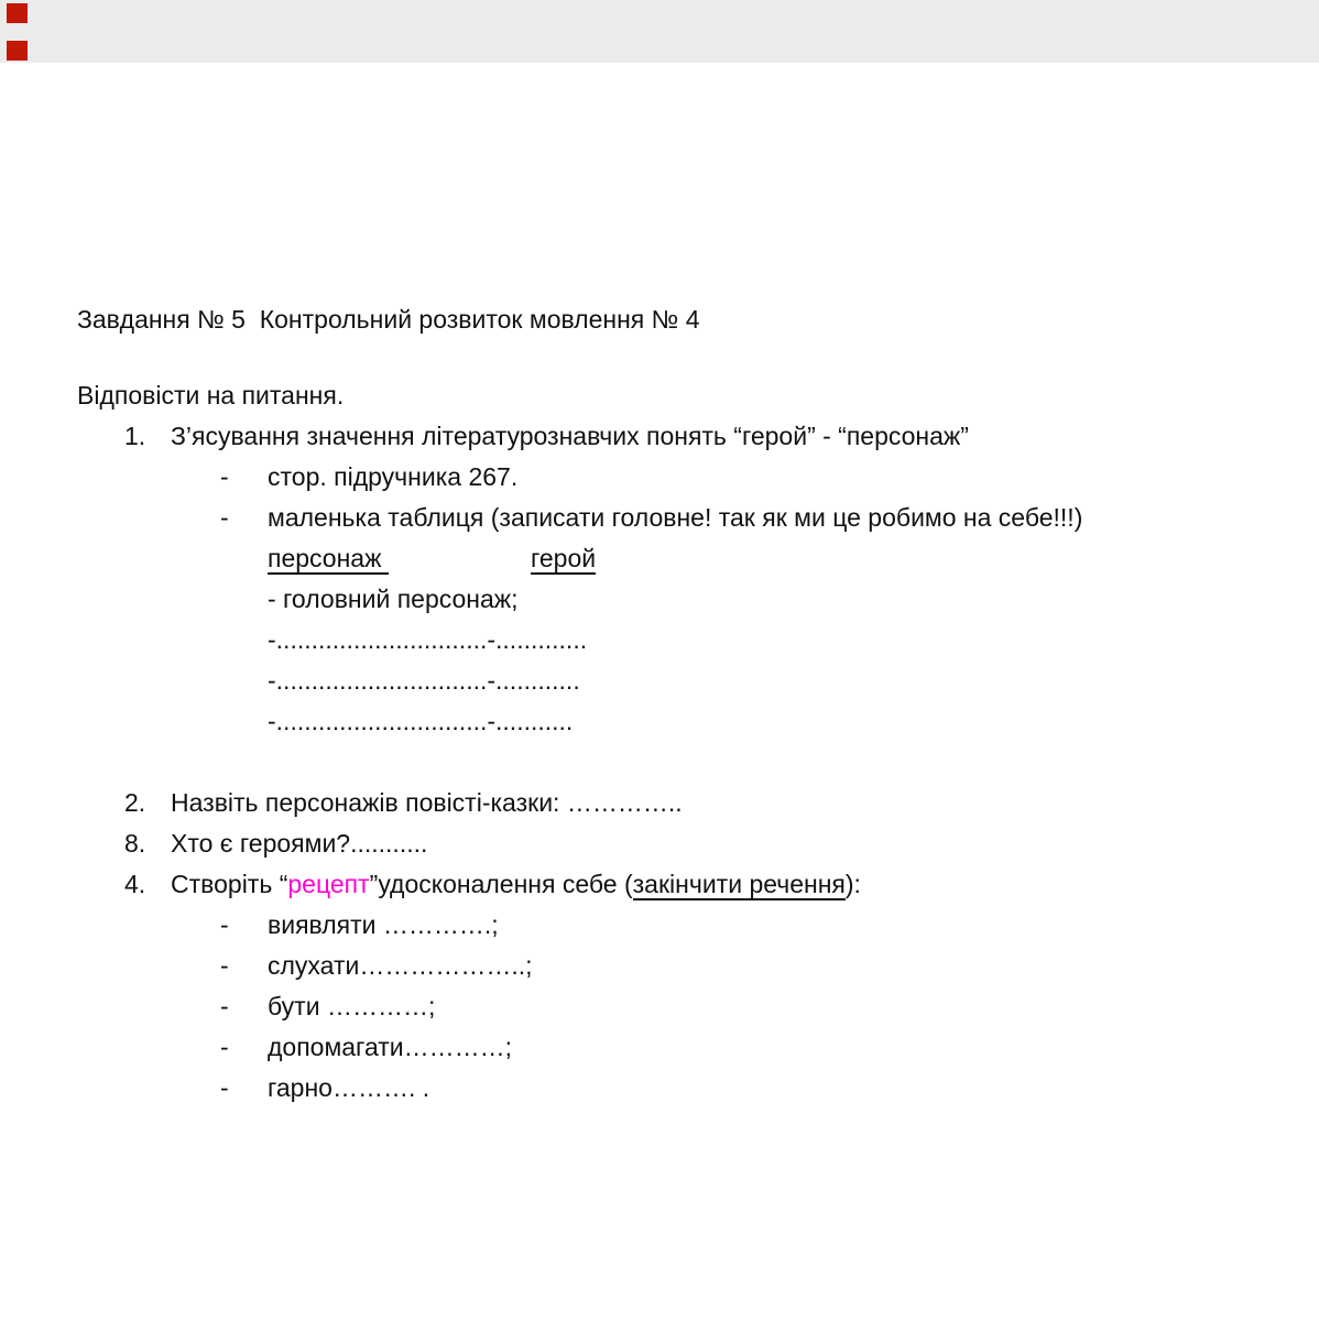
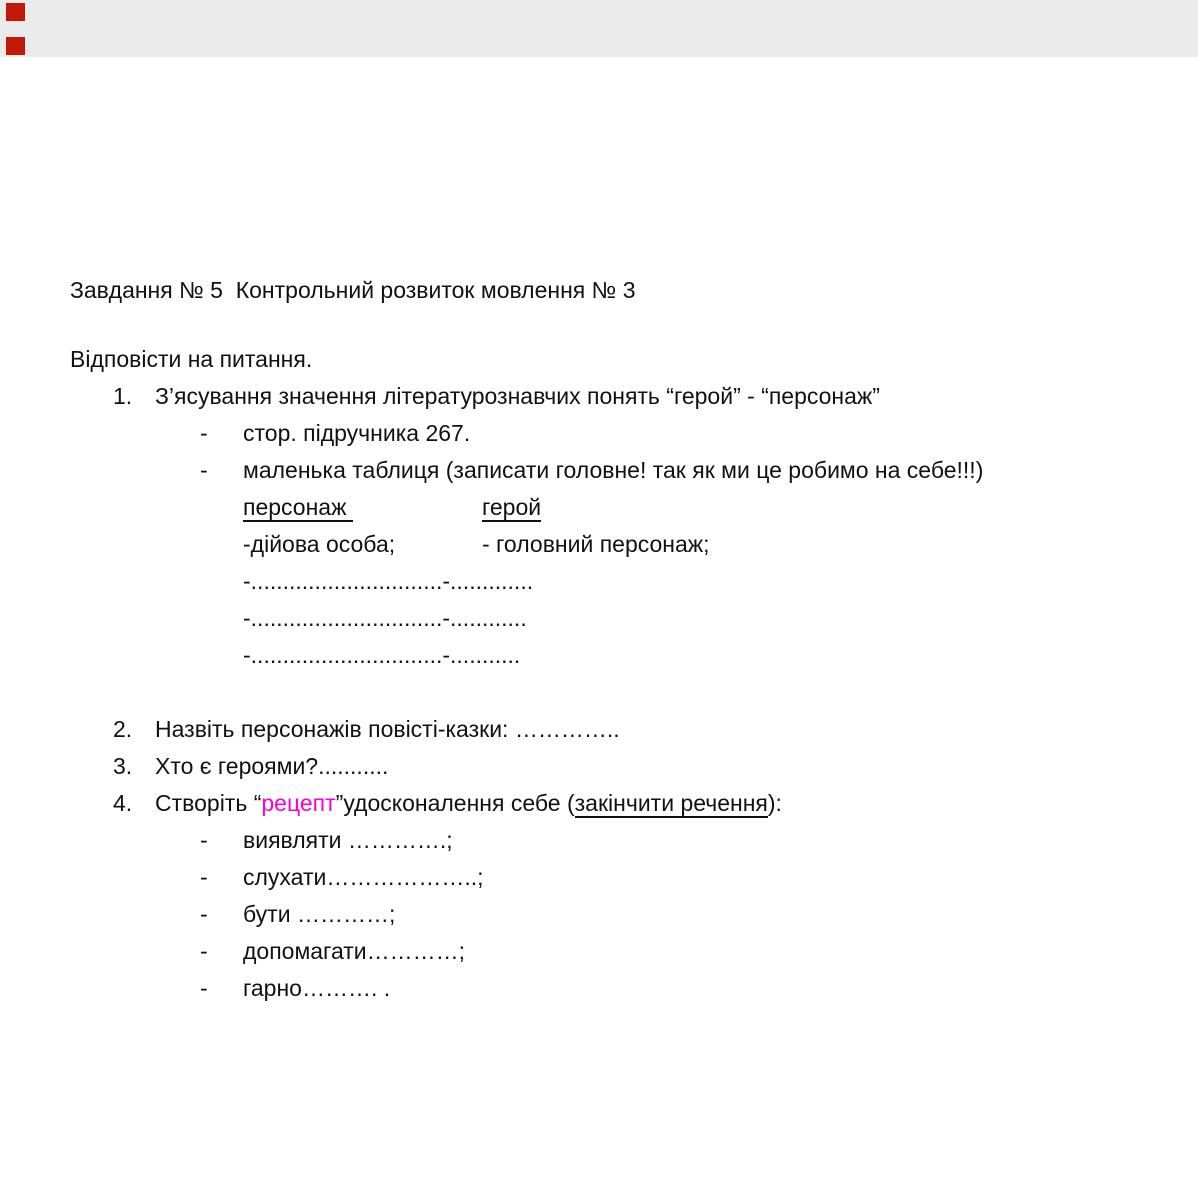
- Завдання № 5 Контрольний розвиток мовлення № 4
+ Завдання № 5 Контрольний розвиток мовлення № 3
  Відповісти на питання.
  1.
  З’ясування значення літературознавчих понять “герой” - “персонаж”
  -
  стор. підручника 267.
  -
  маленька таблиця (записати головне! так як ми це робимо на себе!!!)
  персонаж
  герой
+ -дійова особа;
  - головний персонаж;
  -..............................-.............
  -..............................-............
  -..............................-...........
  2.
  Назвіть персонажів повісті-казки: …………..
- 8.
+ 3.
  Хто є героями?...........
  4.
  Створіть “рецепт”удосконалення себе (закінчити речення):
  -
  виявляти ………….;
  -
  слухати………………..;
  -
  бути …………;
  -
  допомагати…………;
  -
  гарно………. .
